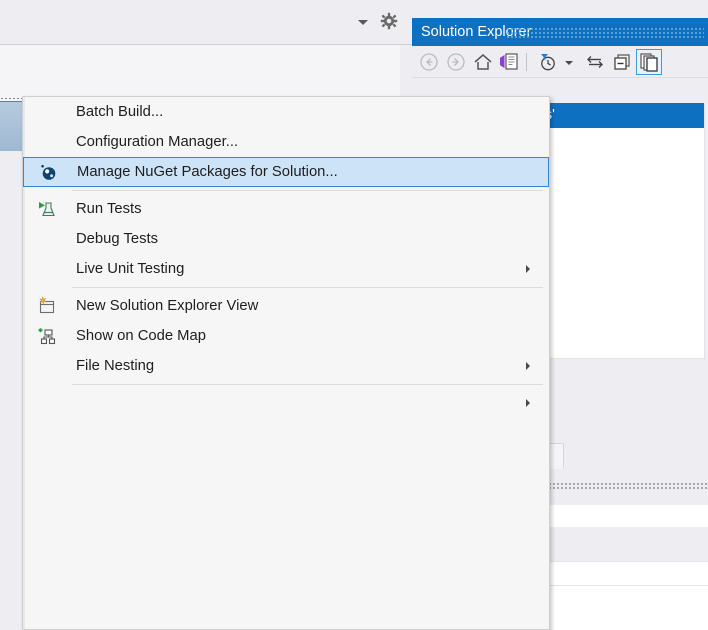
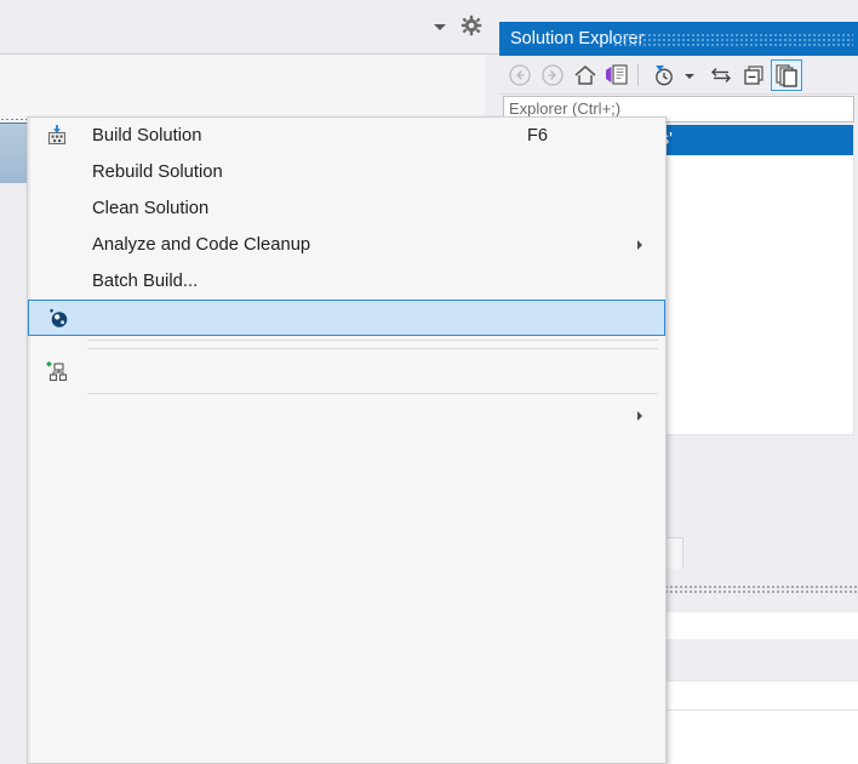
  Solution Expl
+ Explorer (Ctrl+;)
+ Build Solution
+ F6
+ Rebuild Solution
+ Clean Solution
+ Analyze and Code Cleanup
  Batch Build...
- Configuration Manager...
- Manage NuGet Packages for Solution...
- Run Tests
- Debug Tests
- Live Unit Testing
- New Solution Explorer View
- Show on Code Map
- File Nesting
